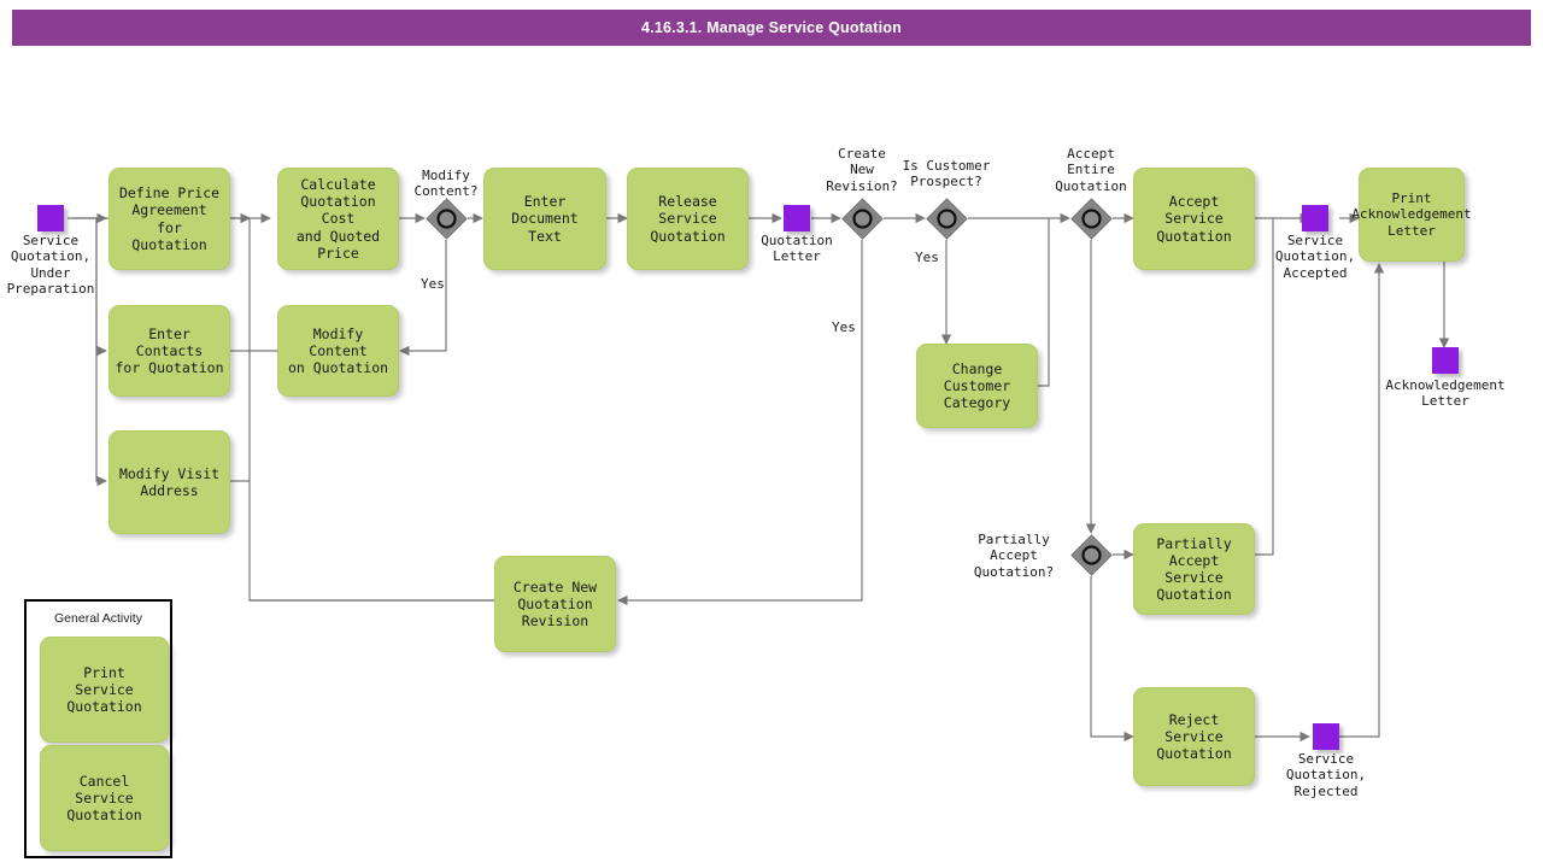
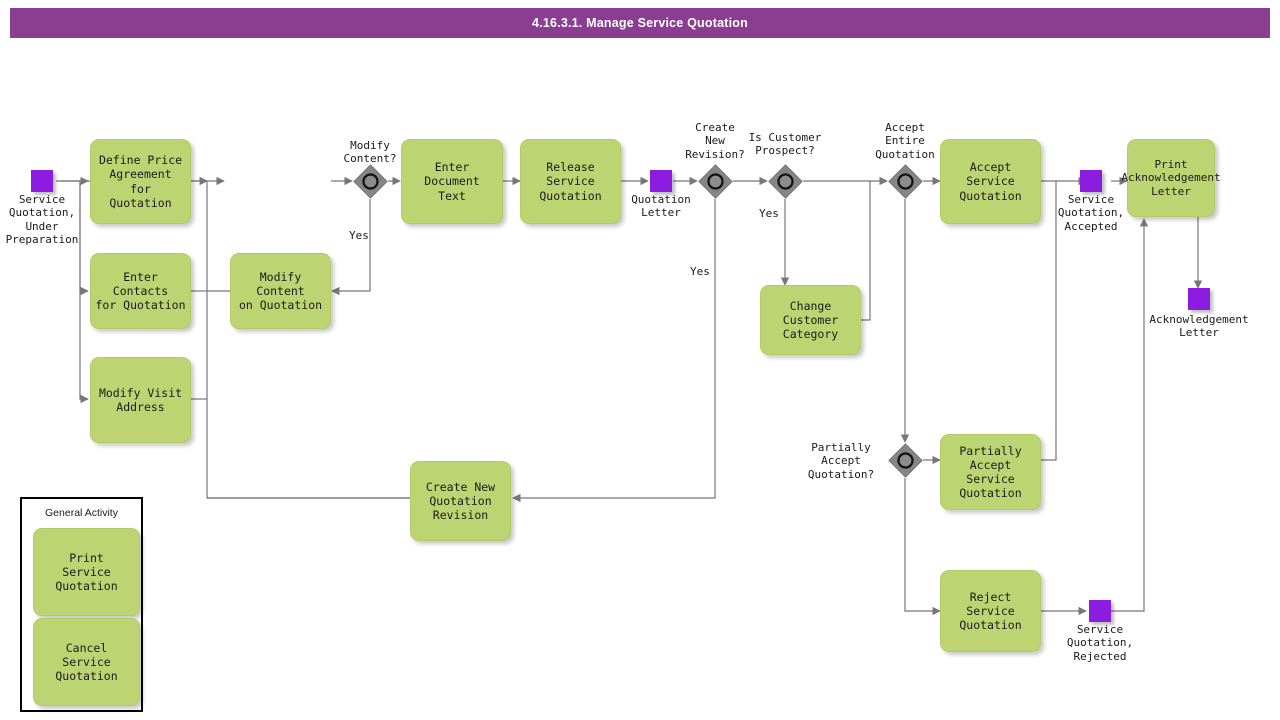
  4.16.3.1. Manage Service Quotation
  Service
  Quotation,
  Under
  Preparation
  Quotation
  Letter
  Service
  Quotation,
  Accepted
  Acknowledgement
  Letter
  Service
  Quotation,
  Rejected
  Define Price
  Agreement
  for
  Quotation
  Enter Contacts
  for Quotation
  Modify Visit
  Address
- Calculate
- Quotation Cost
- and Quoted
- Price
  Modify Content
  on Quotation
  Enter Document
  Text
  Release
  Service
  Quotation
  Change
  Customer
  Category
  Accept
  Service
  Quotation
  Print
  Acknowledgement
  Letter
  Partially Accept
  Service
  Quotation
  Reject
  Service
  Quotation
  Create New
  Quotation
  Revision
  Modify
  Content?
  Create
  New
  Revision?
  Is Customer
  Prospect?
  Accept
  Entire
  Quotation
  Partially
  Accept
  Quotation?
  Yes
  Yes
  Yes
  General Activity
  Print
  Service
  Quotation
  Cancel
  Service
  Quotation
